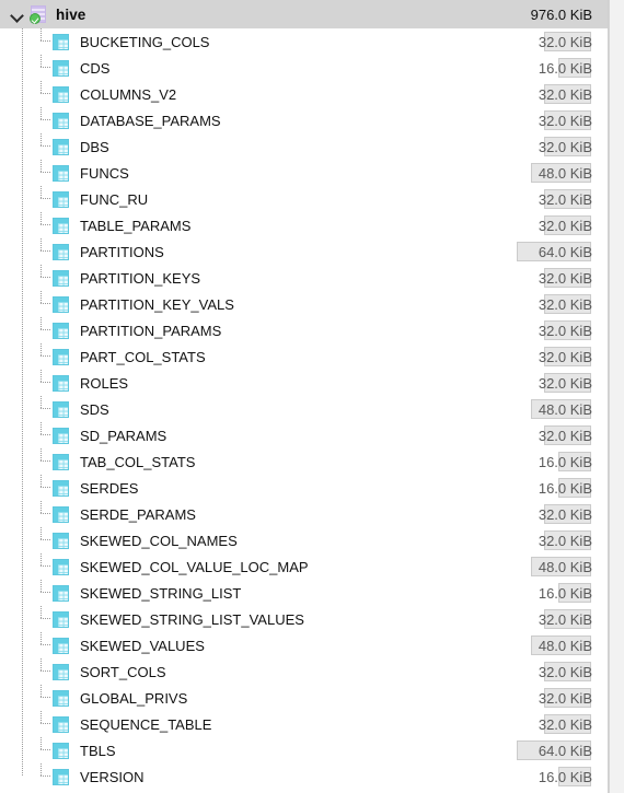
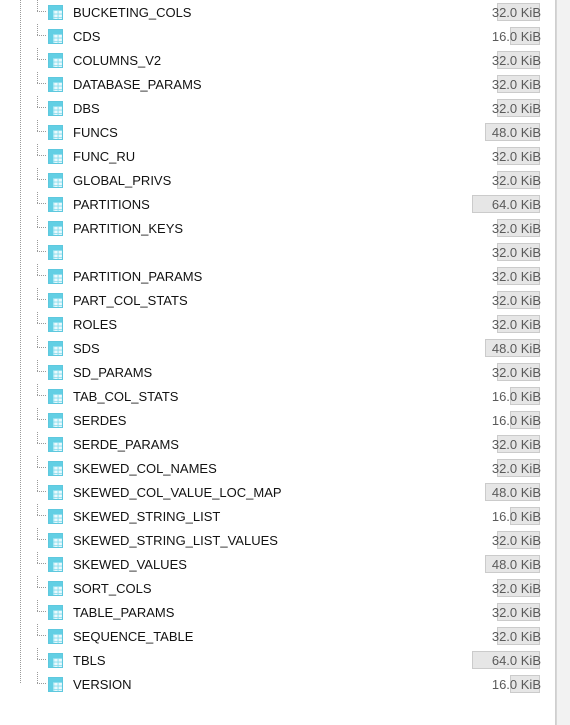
- hive
- 976.0 KiB
  BUCKETING_COLS
  32.0 KiB
  CDS
  16.0 KiB
  COLUMNS_V2
  32.0 KiB
  DATABASE_PARAMS
  32.0 KiB
  DBS
  32.0 KiB
  FUNCS
  48.0 KiB
  FUNC_RU
  32.0 KiB
- TABLE_PARAMS
+ GLOBAL_PRIVS
  32.0 KiB
  PARTITIONS
  64.0 KiB
  PARTITION_KEYS
  32.0 KiB
- PARTITION_KEY_VALS
  32.0 KiB
  PARTITION_PARAMS
  32.0 KiB
  PART_COL_STATS
  32.0 KiB
  ROLES
  32.0 KiB
  SDS
  48.0 KiB
  SD_PARAMS
  32.0 KiB
  TAB_COL_STATS
  16.0 KiB
  SERDES
  16.0 KiB
  SERDE_PARAMS
  32.0 KiB
  SKEWED_COL_NAMES
  32.0 KiB
  SKEWED_COL_VALUE_LOC_MAP
  48.0 KiB
  SKEWED_STRING_LIST
  16.0 KiB
  SKEWED_STRING_LIST_VALUES
  32.0 KiB
  SKEWED_VALUES
  48.0 KiB
  SORT_COLS
  32.0 KiB
- GLOBAL_PRIVS
+ TABLE_PARAMS
  32.0 KiB
  SEQUENCE_TABLE
  32.0 KiB
  TBLS
  64.0 KiB
  VERSION
  16.0 KiB
